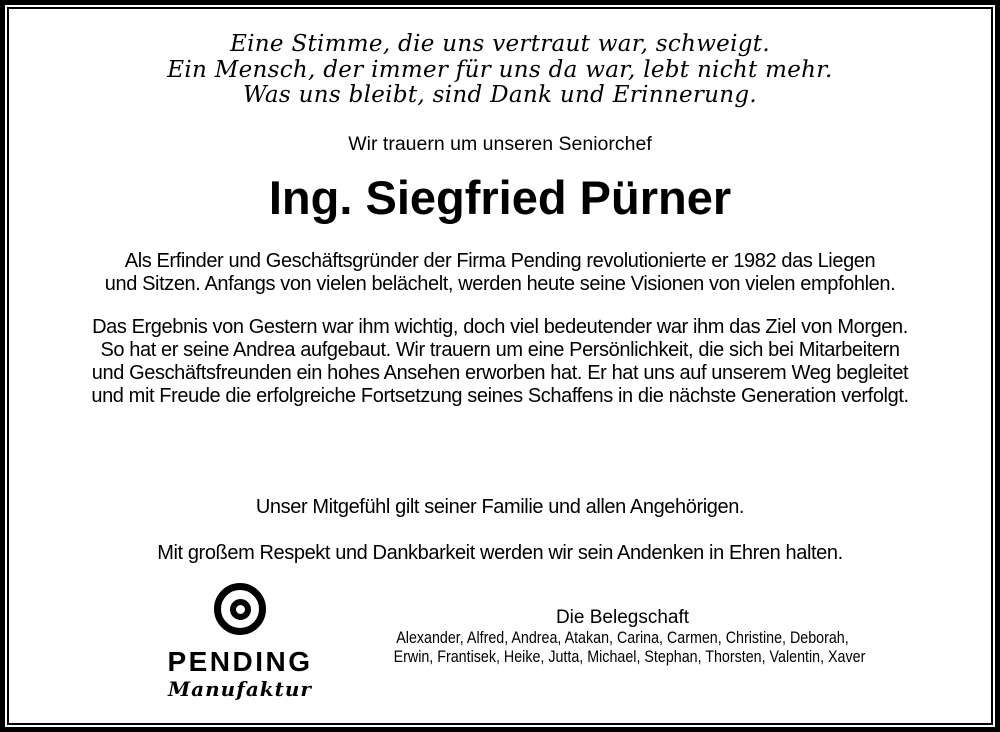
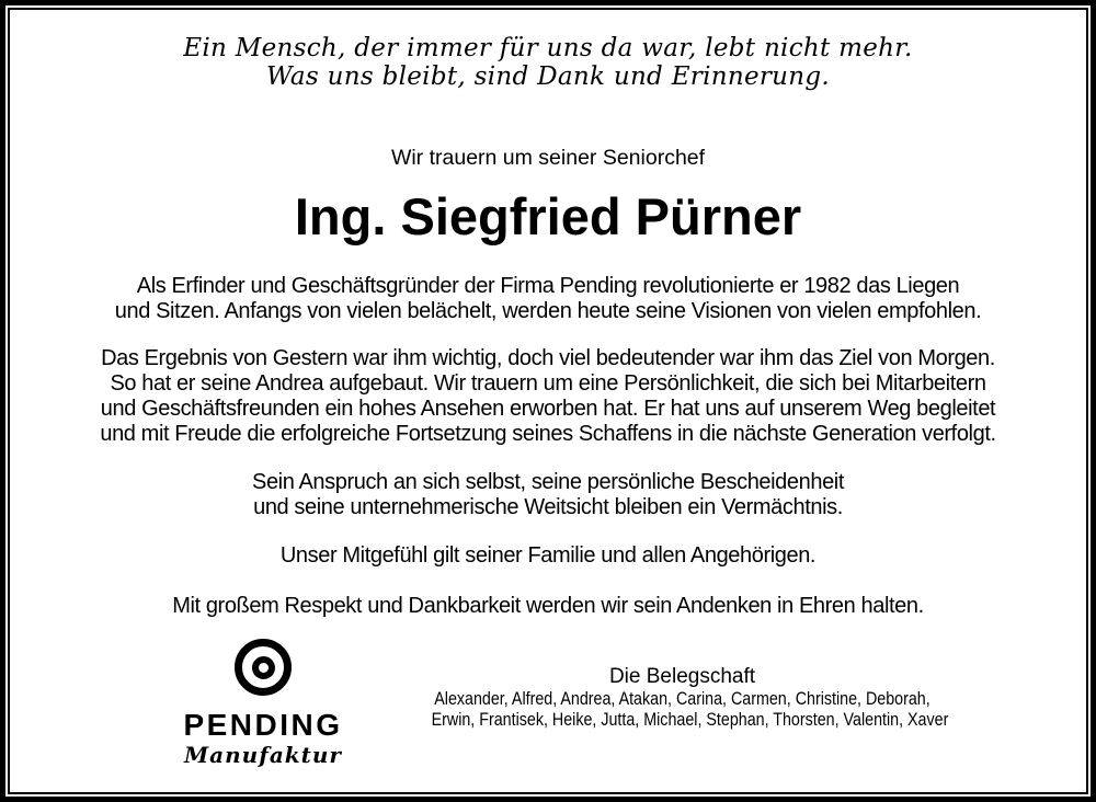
- Eine Stimme, die uns vertraut war, schweigt.
  Ein Mensch, der immer für uns da war, lebt nicht mehr.
  Was uns bleibt, sind Dank und Erinnerung.
- Wir trauern um unseren Seniorchef
+ Wir trauern um seiner Seniorchef
  Ing. Siegfried Pürner
  Als Erfinder und Geschäftsgründer der Firma Pending revolutionierte er 1982 das Liegen
  und Sitzen. Anfangs von vielen belächelt, werden heute seine Visionen von vielen empfohlen.
  Das Ergebnis von Gestern war ihm wichtig, doch viel bedeutender war ihm das Ziel von Morgen.
  So hat er seine Andrea aufgebaut. Wir trauern um eine Persönlichkeit, die sich bei Mitarbeitern
  und Geschäftsfreunden ein hohes Ansehen erworben hat. Er hat uns auf unserem Weg begleitet
  und mit Freude die erfolgreiche Fortsetzung seines Schaffens in die nächste Generation verfolgt.
+ Sein Anspruch an sich selbst, seine persönliche Bescheidenheit
+ und seine unternehmerische Weitsicht bleiben ein Vermächtnis.
  Unser Mitgefühl gilt seiner Familie und allen Angehörigen.
  Mit großem Respekt und Dankbarkeit werden wir sein Andenken in Ehren halten.
  PENDING
  Manufaktur
  Die Belegschaft
  Alexander, Alfred, Andrea, Atakan, Carina, Carmen, Christine, Deborah,
  Erwin, Frantisek, Heike, Jutta, Michael, Stephan, Thorsten, Valentin, Xaver
